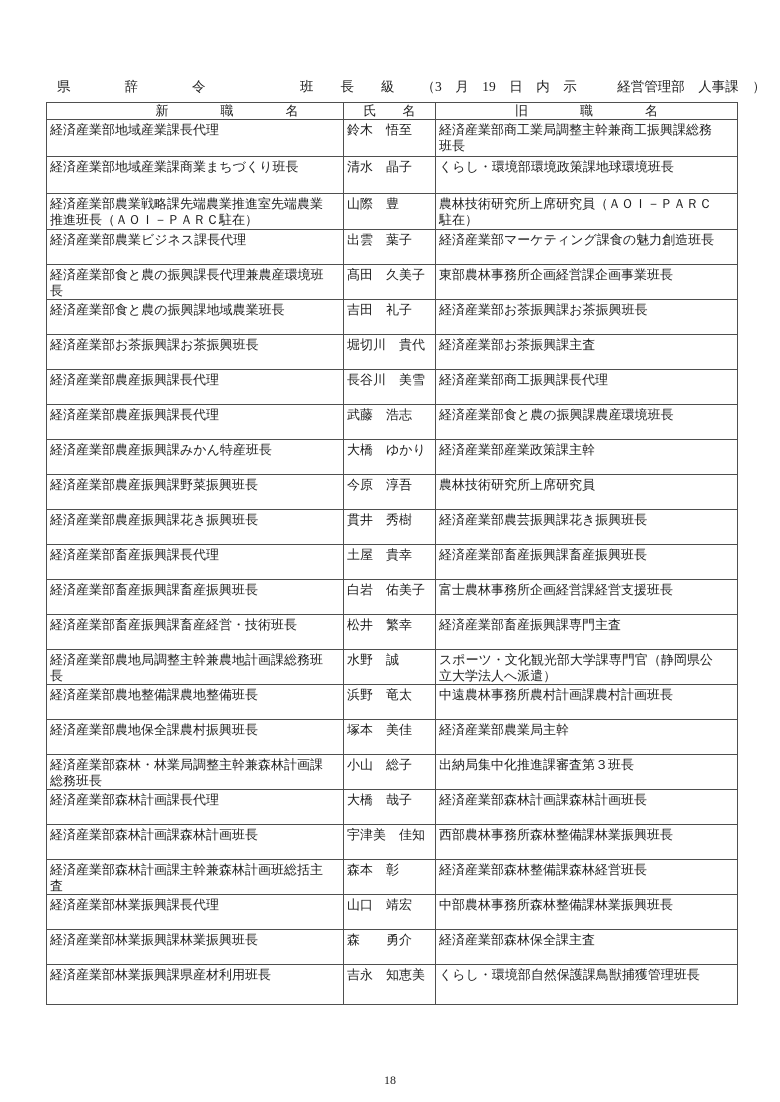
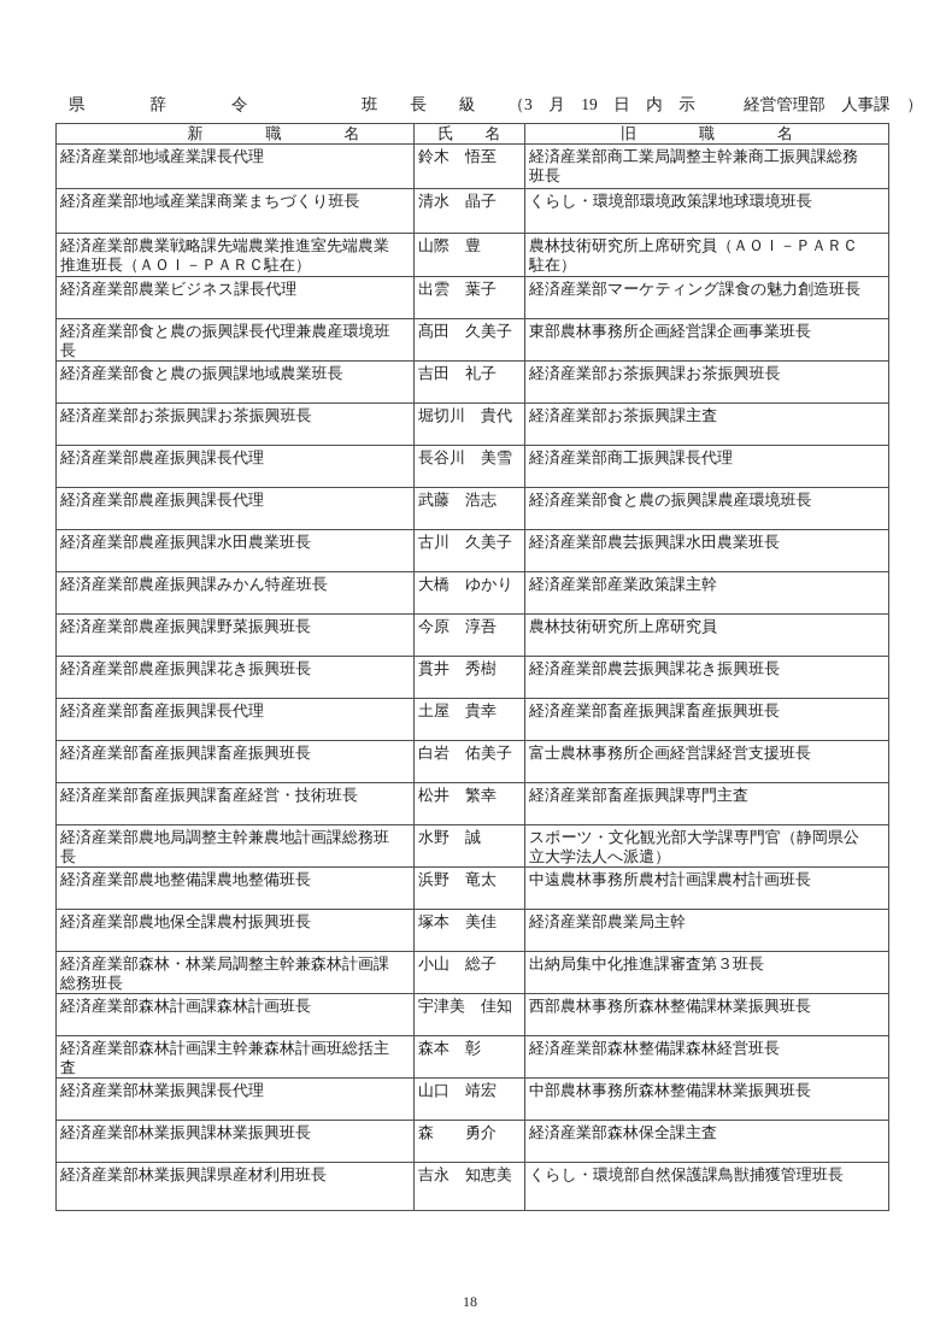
  県 辞 令 班 長 級 （3 月 19 日 内 示 経営管理部 人事課 ）
  新 職 名	氏 名	旧 職 名
  経済産業部地域産業課長代理	鈴木 悟至	経済産業部商工業局調整主幹兼商工振興課総務 班長
  経済産業部地域産業課商業まちづくり班長	清水 晶子	くらし・環境部環境政策課地球環境班長
  経済産業部農業戦略課先端農業推進室先端農業 推進班長（ＡＯＩ－ＰＡＲＣ駐在）	山際 豊	農林技術研究所上席研究員（ＡＯＩ－ＰＡＲＣ 駐在）
  経済産業部農業ビジネス課長代理	出雲 葉子	経済産業部マーケティング課食の魅力創造班長
  経済産業部食と農の振興課長代理兼農産環境班 長	髙田 久美子	東部農林事務所企画経営課企画事業班長
  経済産業部食と農の振興課地域農業班長	吉田 礼子	経済産業部お茶振興課お茶振興班長
  経済産業部お茶振興課お茶振興班長	堀切川 貴代	経済産業部お茶振興課主査
  経済産業部農産振興課長代理	長谷川 美雪	経済産業部商工振興課長代理
  経済産業部農産振興課長代理	武藤 浩志	経済産業部食と農の振興課農産環境班長
+ 経済産業部農産振興課水田農業班長	古川 久美子	経済産業部農芸振興課水田農業班長
  経済産業部農産振興課みかん特産班長	大橋 ゆかり	経済産業部産業政策課主幹
  経済産業部農産振興課野菜振興班長	今原 淳吾	農林技術研究所上席研究員
  経済産業部農産振興課花き振興班長	貫井 秀樹	経済産業部農芸振興課花き振興班長
  経済産業部畜産振興課長代理	土屋 貴幸	経済産業部畜産振興課畜産振興班長
  経済産業部畜産振興課畜産振興班長	白岩 佑美子	富士農林事務所企画経営課経営支援班長
  経済産業部畜産振興課畜産経営・技術班長	松井 繁幸	経済産業部畜産振興課専門主査
  経済産業部農地局調整主幹兼農地計画課総務班 長	水野 誠	スポーツ・文化観光部大学課専門官（静岡県公 立大学法人へ派遣）
  経済産業部農地整備課農地整備班長	浜野 竜太	中遠農林事務所農村計画課農村計画班長
  経済産業部農地保全課農村振興班長	塚本 美佳	経済産業部農業局主幹
  経済産業部森林・林業局調整主幹兼森林計画課 総務班長	小山 総子	出納局集中化推進課審査第３班長
- 経済産業部森林計画課長代理	大橋 哉子	経済産業部森林計画課森林計画班長
  経済産業部森林計画課森林計画班長	宇津美 佳知	西部農林事務所森林整備課林業振興班長
  経済産業部森林計画課主幹兼森林計画班総括主 査	森本 彰	経済産業部森林整備課森林経営班長
  経済産業部林業振興課長代理	山口 靖宏	中部農林事務所森林整備課林業振興班長
  経済産業部林業振興課林業振興班長	森 勇介	経済産業部森林保全課主査
  経済産業部林業振興課県産材利用班長	吉永 知恵美	くらし・環境部自然保護課鳥獣捕獲管理班長
  18
